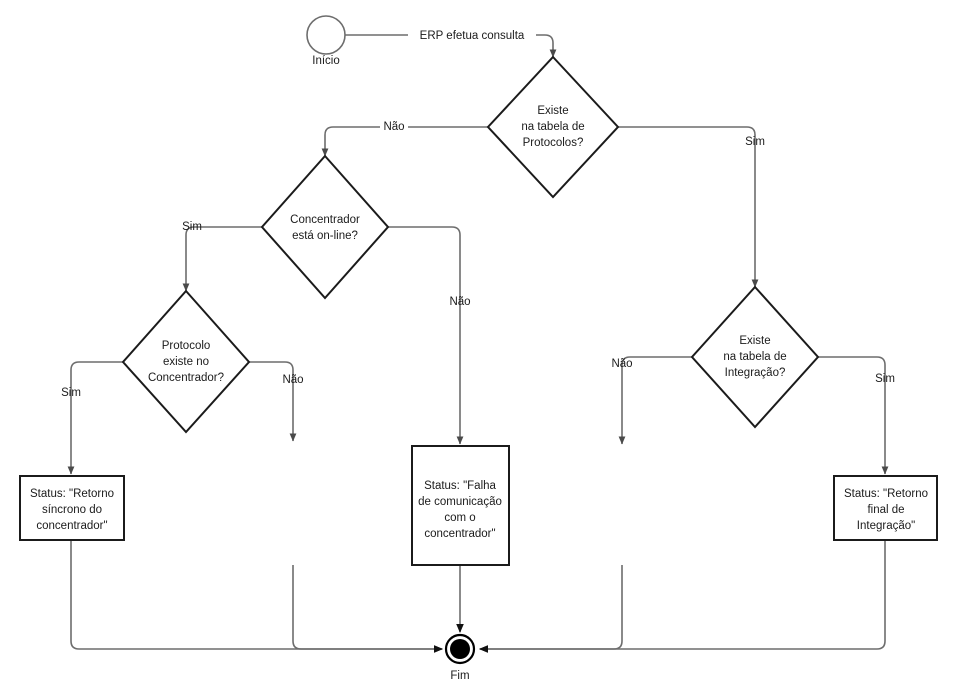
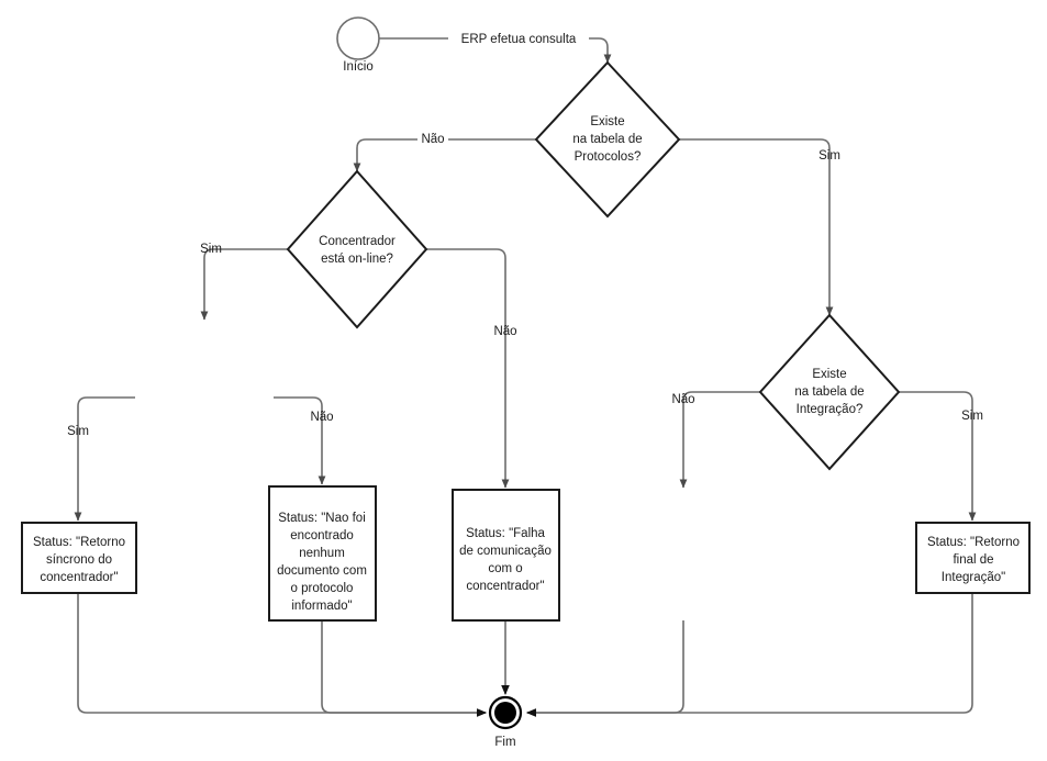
  ERP efetua consulta
  Não
  Sim
  Sim
  Não
  Sim
  Não
  Não
  Sim
  Início
  Existe
  na tabela de
  Protocolos?
  Concentrador
  está on-line?
- Protocolo
- existe no
- Concentrador?
  Existe
  na tabela de
  Integração?
  Status: "Retorno
  síncrono do
  concentrador"
+ Status: "Nao foi
+ encontrado
+ nenhum
+ documento com
+ o protocolo
+ informado"
  Status: "Falha
  de comunicação
  com o
  concentrador"
  Status: "Retorno
  final de
  Integração"
  Fim
